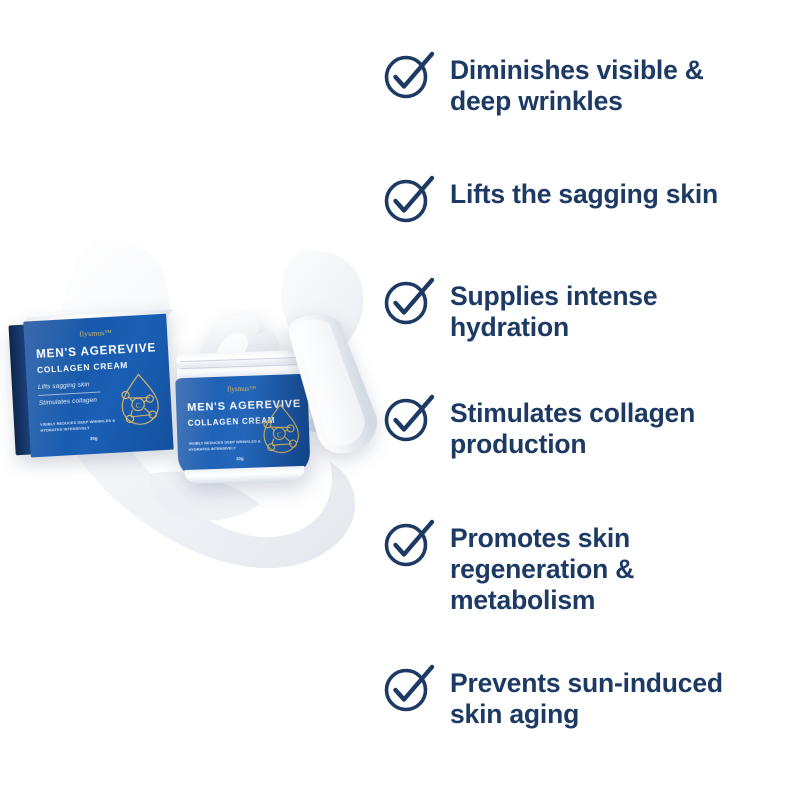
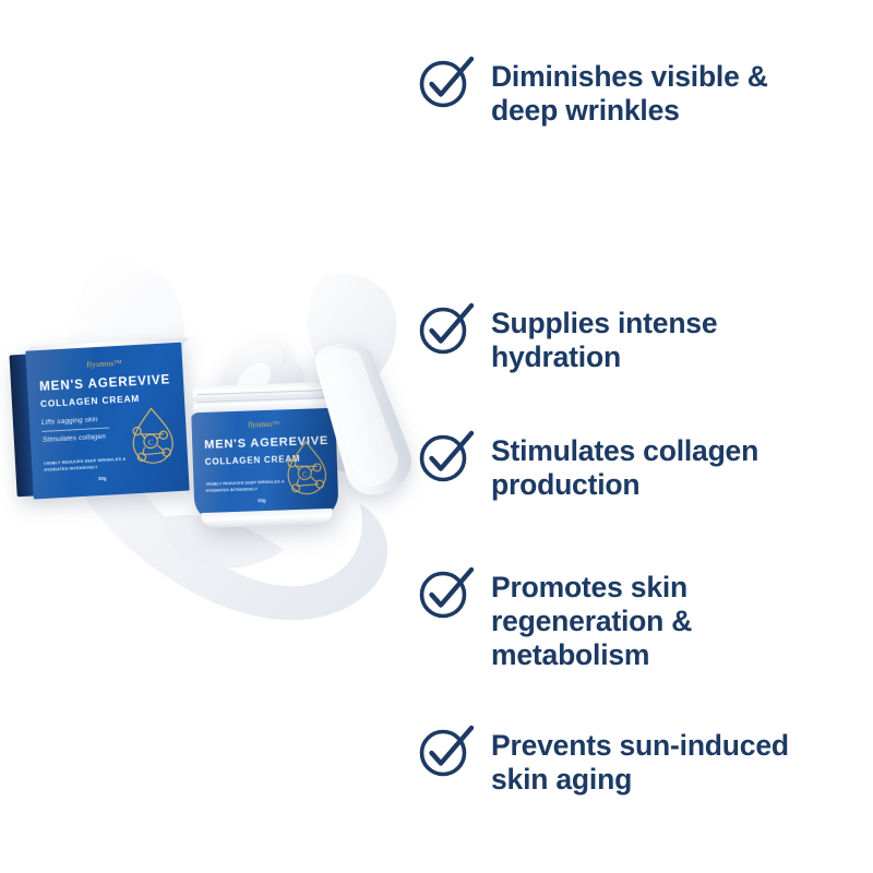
  Diminishes visible &
  deep wrinkles
- Lifts the sagging skin
  Supplies intense
  hydration
  Stimulates collagen
  production
  Promotes skin
  regeneration &
  metabolism
  Prevents sun-induced
  skin aging
